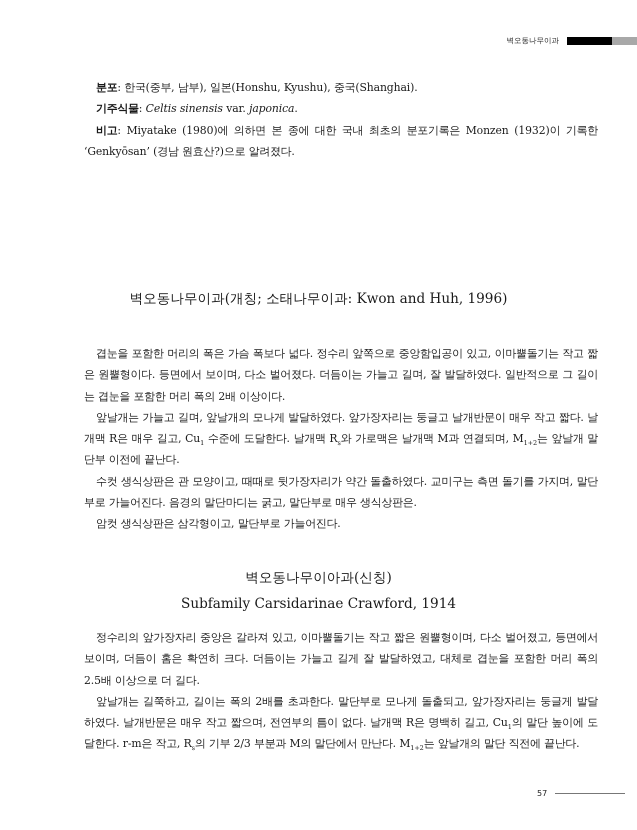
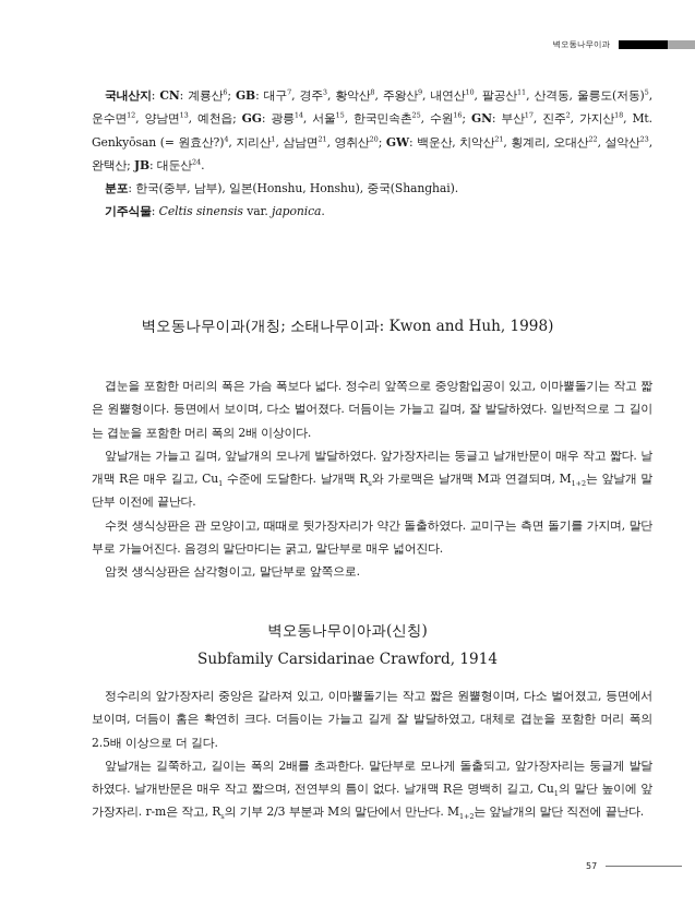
  벽오동나무이과
+ 국내산지: CN: 계룡산6; GB: 대구7, 경주3, 황악산8, 주왕산9, 내연산10, 팔공산11, 산격동, 울릉도(저동)5, 운수면12, 양남면13, 예천읍; GG: 광릉14, 서울15, 한국민속촌25, 수원16; GN: 부산17, 진주2, 가지산18, Mt. Genkyōsan (= 원효산?)4, 지리산1, 삼남면21, 영취산20; GW: 백운산, 치악산21, 횡계리, 오대산22, 설악산23, 완택산; JB: 대둔산24.
- 분포: 한국(중부, 남부), 일본(Honshu, Kyushu), 중국(Shanghai).
+ 분포: 한국(중부, 남부), 일본(Honshu, Honshu), 중국(Shanghai).
  기주식물: Celtis sinensis var. japonica.
- 비고: Miyatake (1980)에 의하면 본 종에 대한 국내 최초의 분포기록은 Monzen (1932)이 기록한 ‘Genkyōsan’ (경남 원효산?)으로 알려졌다.
- 벽오동나무이과(개칭; 소태나무이과: Kwon and Huh, 1996)
+ 벽오동나무이과(개칭; 소태나무이과: Kwon and Huh, 1998)
  겹눈을 포함한 머리의 폭은 가슴 폭보다 넓다. 정수리 앞쪽으로 중앙함입공이 있고, 이마뿔돌기는 작고 짧은 원뿔형이다. 등면에서 보이며, 다소 벌어졌다. 더듬이는 가늘고 길며, 잘 발달하였다. 일반적으로 그 길이는 겹눈을 포함한 머리 폭의 2배 이상이다.
  앞날개는 가늘고 길며, 앞날개의 모나게 발달하였다. 앞가장자리는 둥글고 날개반문이 매우 작고 짧다. 날개맥 R은 매우 길고, Cu1 수준에 도달한다. 날개맥 Rs와 가로맥은 날개맥 M과 연결되며, M1+2는 앞날개 말단부 이전에 끝난다.
- 수컷 생식상판은 관 모양이고, 때때로 뒷가장자리가 약간 돌출하였다. 교미구는 측면 돌기를 가지며, 말단부로 가늘어진다. 음경의 말단마디는 굵고, 말단부로 매우 생식상판은.
+ 수컷 생식상판은 관 모양이고, 때때로 뒷가장자리가 약간 돌출하였다. 교미구는 측면 돌기를 가지며, 말단부로 가늘어진다. 음경의 말단마디는 굵고, 말단부로 매우 넓어진다.
- 암컷 생식상판은 삼각형이고, 말단부로 가늘어진다.
+ 암컷 생식상판은 삼각형이고, 말단부로 앞쪽으로.
  벽오동나무이아과(신칭)
  Subfamily Carsidarinae Crawford, 1914
  정수리의 앞가장자리 중앙은 갈라져 있고, 이마뿔돌기는 작고 짧은 원뿔형이며, 다소 벌어졌고, 등면에서 보이며, 더듬이 홈은 확연히 크다. 더듬이는 가늘고 길게 잘 발달하였고, 대체로 겹눈을 포함한 머리 폭의 2.5배 이상으로 더 길다.
- 앞날개는 길쭉하고, 길이는 폭의 2배를 초과한다. 말단부로 모나게 돌출되고, 앞가장자리는 둥글게 발달하였다. 날개반문은 매우 작고 짧으며, 전연부의 틈이 없다. 날개맥 R은 명백히 길고, Cu1의 말단 높이에 도달한다. r-m은 작고, Rs의 기부 2/3 부분과 M의 말단에서 만난다. M1+2는 앞날개의 말단 직전에 끝난다.
+ 앞날개는 길쭉하고, 길이는 폭의 2배를 초과한다. 말단부로 모나게 돌출되고, 앞가장자리는 둥글게 발달하였다. 날개반문은 매우 작고 짧으며, 전연부의 틈이 없다. 날개맥 R은 명백히 길고, Cu1의 말단 높이에 앞가장자리. r-m은 작고, Rs의 기부 2/3 부분과 M의 말단에서 만난다. M1+2는 앞날개의 말단 직전에 끝난다.
  57
